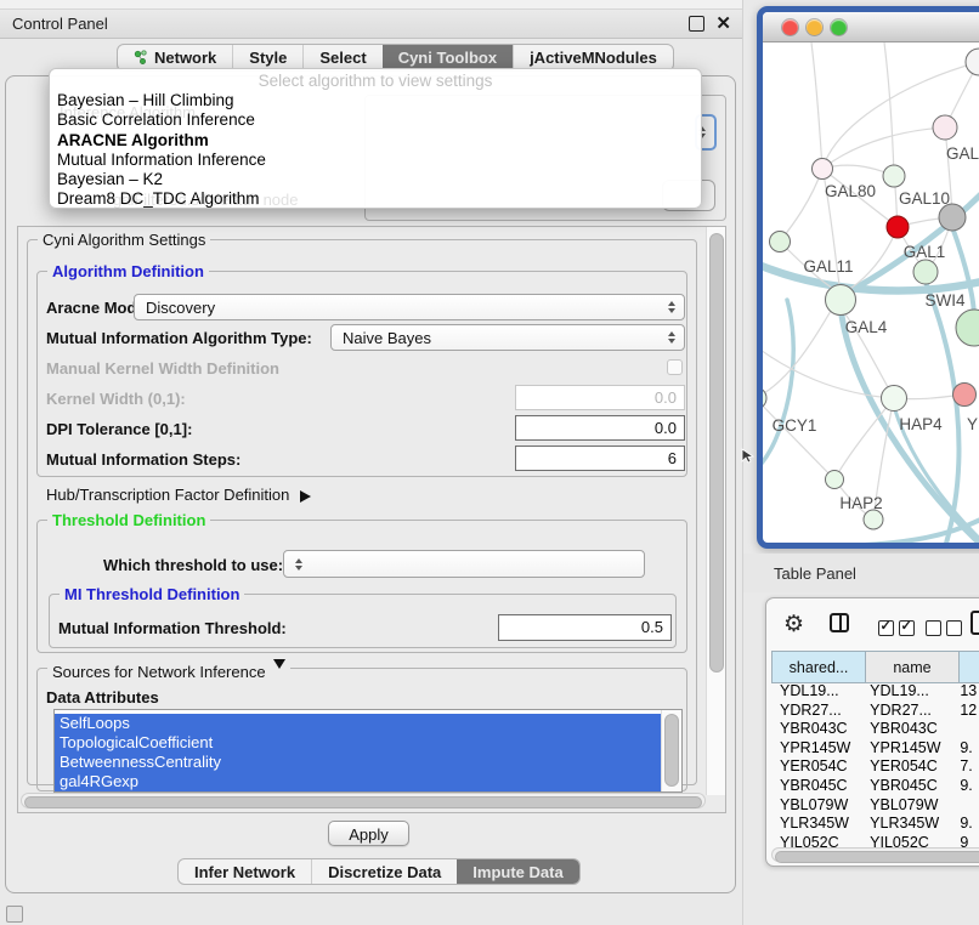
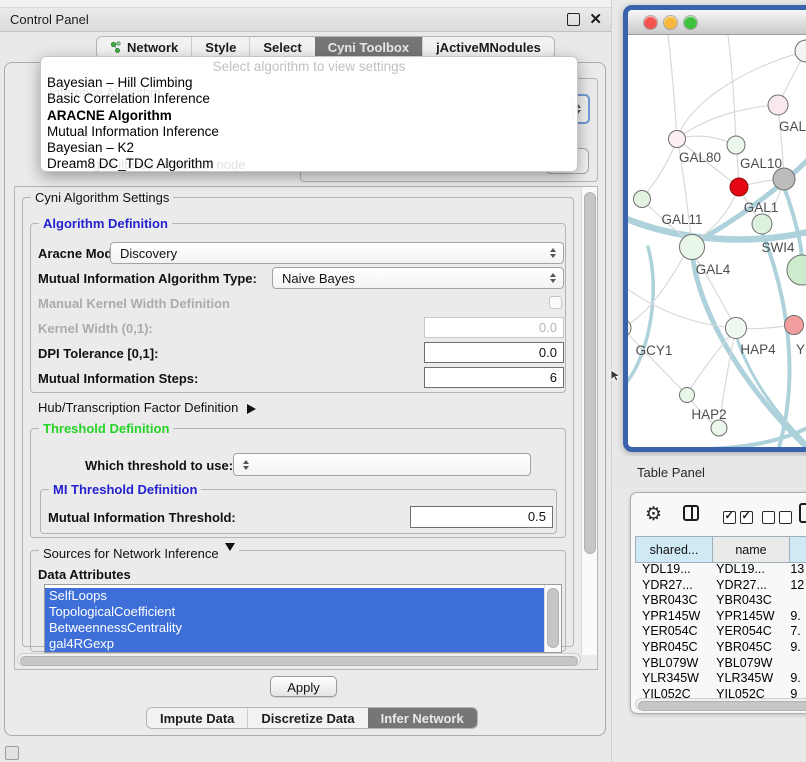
  Control Panel
  ✕
  Network
  Style
  Select
  Cyni Toolbox
  jActiveMNodules
  Select algorithm to view settings
  Bayesian – Hill Climbing
  Basic Correlation Inference
  ARACNE Algorithm
  Mutual Information Inference
  Bayesian – K2
  Dream8 DC_TDC Algorithm
  Inference Algorithm
  galFiltered.sif default node
  Cyni Algorithm Settings
  Algorithm Definition
  Aracne Mod
  Discovery
  Mutual Information Algorithm Type:
  Naive Bayes
  Manual Kernel Width Definition
  Kernel Width (0,1):
  0.0
  DPI Tolerance [0,1]:
  0.0
  Mutual Information Steps:
  6
  Hub/Transcription Factor Definition
  Threshold Definition
  Which threshold to use:
  MI Threshold Definition
  Mutual Information Threshold:
  0.5
  Sources for Network Inference
  Data Attributes
  SelfLoops
  TopologicalCoefficient
  BetweennessCentrality
  gal4RGexp
  Apply
- Infer Network
+ Impute Data
  Discretize Data
- Impute Data
+ Infer Network
  GAL
  GAL80
  GAL10
  GAL1
  GAL11
  SWI4
  GAL4
  GCY1
  HAP4
  Y
  HAP2
  Table Panel
  ⚙
  shared...
  name
  YDL19...
  YDL19...
  13
  YDR27...
  YDR27...
  12
  YBR043C
  YBR043C
  YPR145W
  YPR145W
  9.
  YER054C
  YER054C
  7.
  YBR045C
  YBR045C
  9.
  YBL079W
  YBL079W
  YLR345W
  YLR345W
  9.
  YIL052C
  YIL052C
  9
